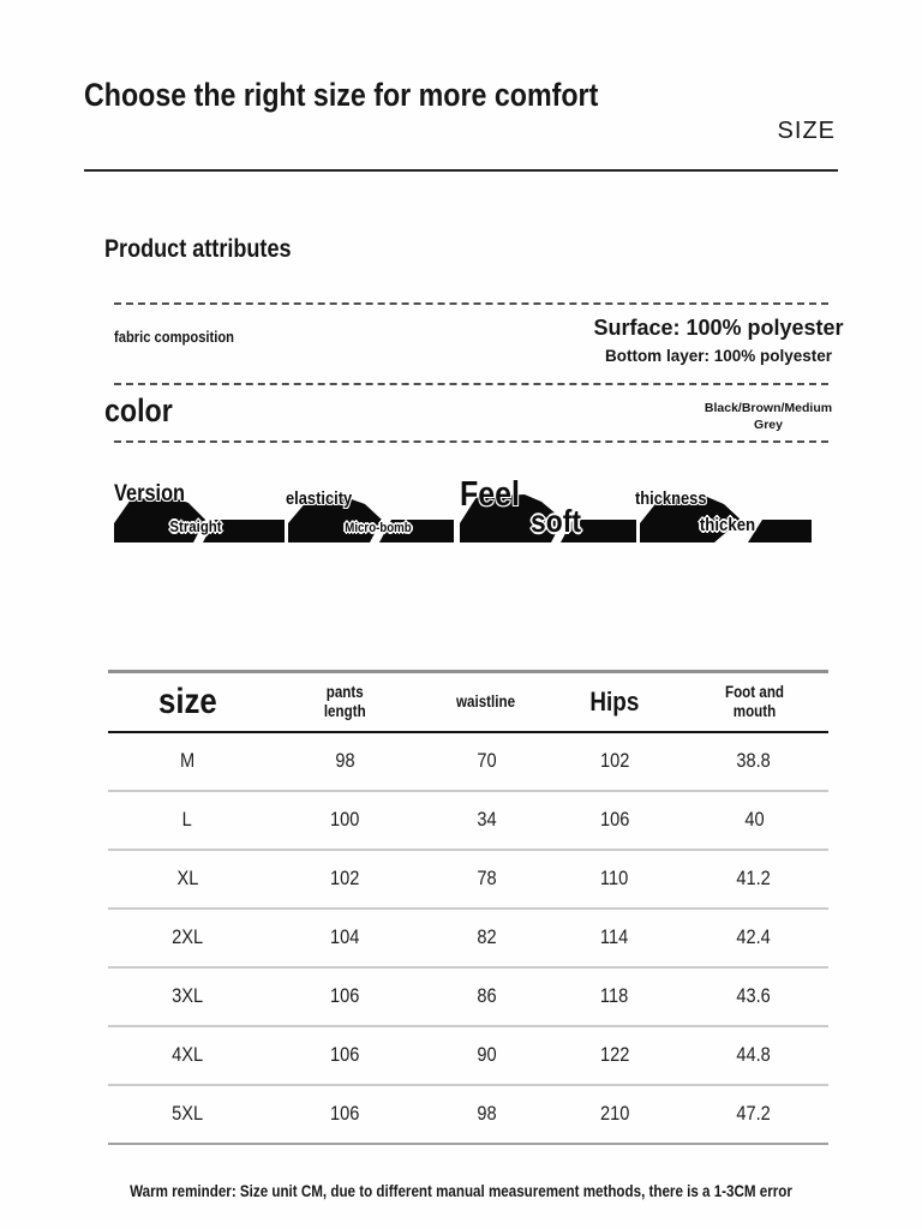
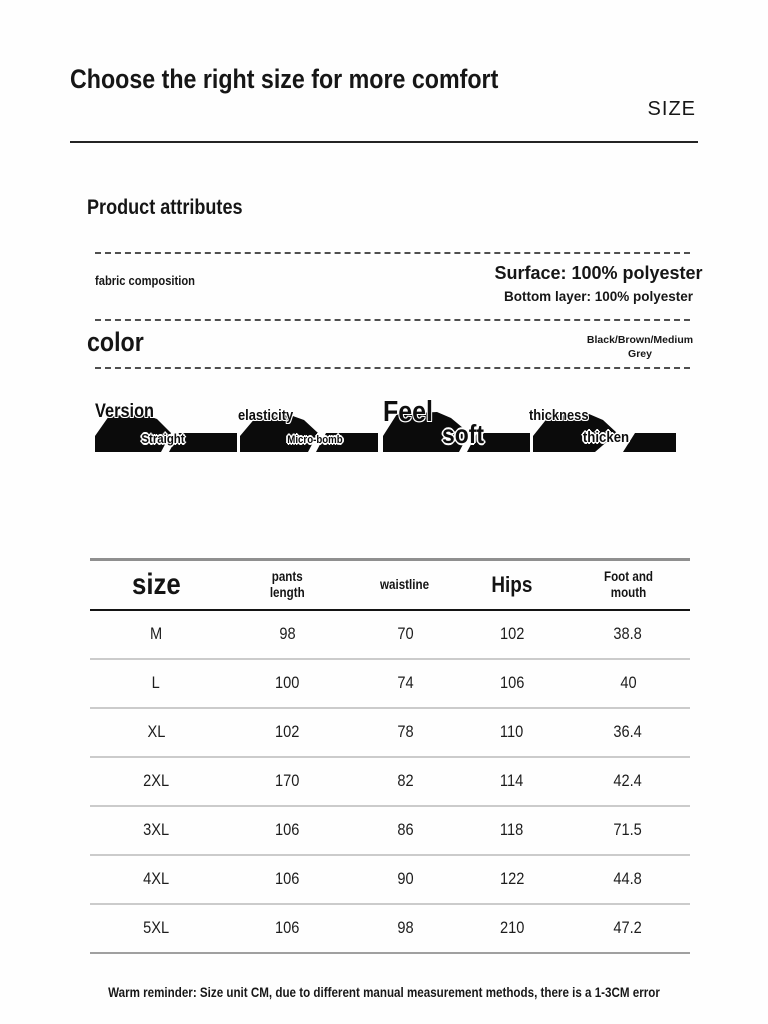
  Choose the right size for more comfort
  SIZE
  Product attributes
  fabric composition
  Surface: 100% polyester
  Bottom layer: 100% polyester
  color
  Black/Brown/Medium
  Grey
  Version
  Straight
  elasticity
  Micro-bomb
  Feel
  soft
  thickness
  thicken
  size	pants length	waistline	Hips	Foot and mouth
  M	98	70	102	38.8
- L	100	34	106	40
+ L	100	74	106	40
- XL	102	78	110	41.2
+ XL	102	78	110	36.4
- 2XL	104	82	114	42.4
+ 2XL	170	82	114	42.4
- 3XL	106	86	118	43.6
+ 3XL	106	86	118	71.5
  4XL	106	90	122	44.8
  5XL	106	98	210	47.2
  Warm reminder: Size unit CM, due to different manual measurement methods, there is a 1-3CM error
